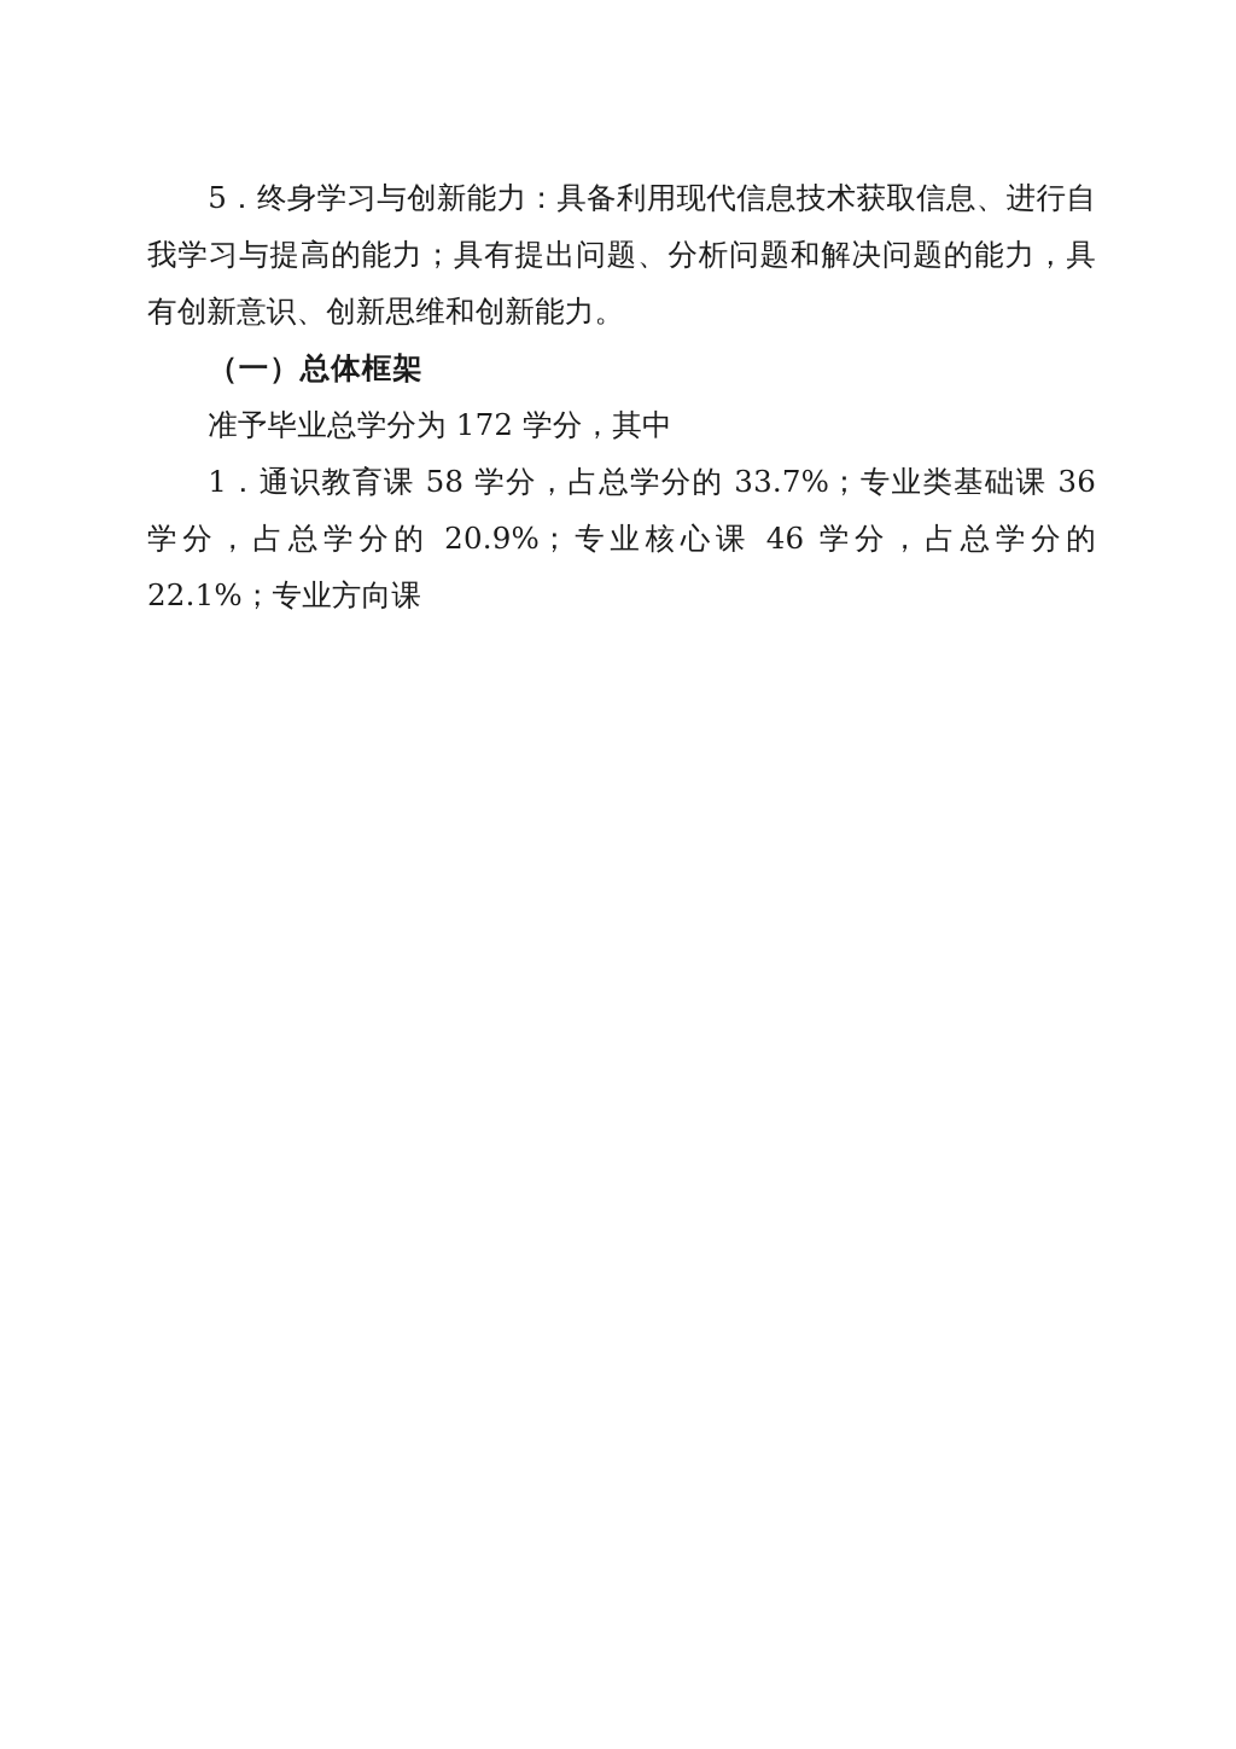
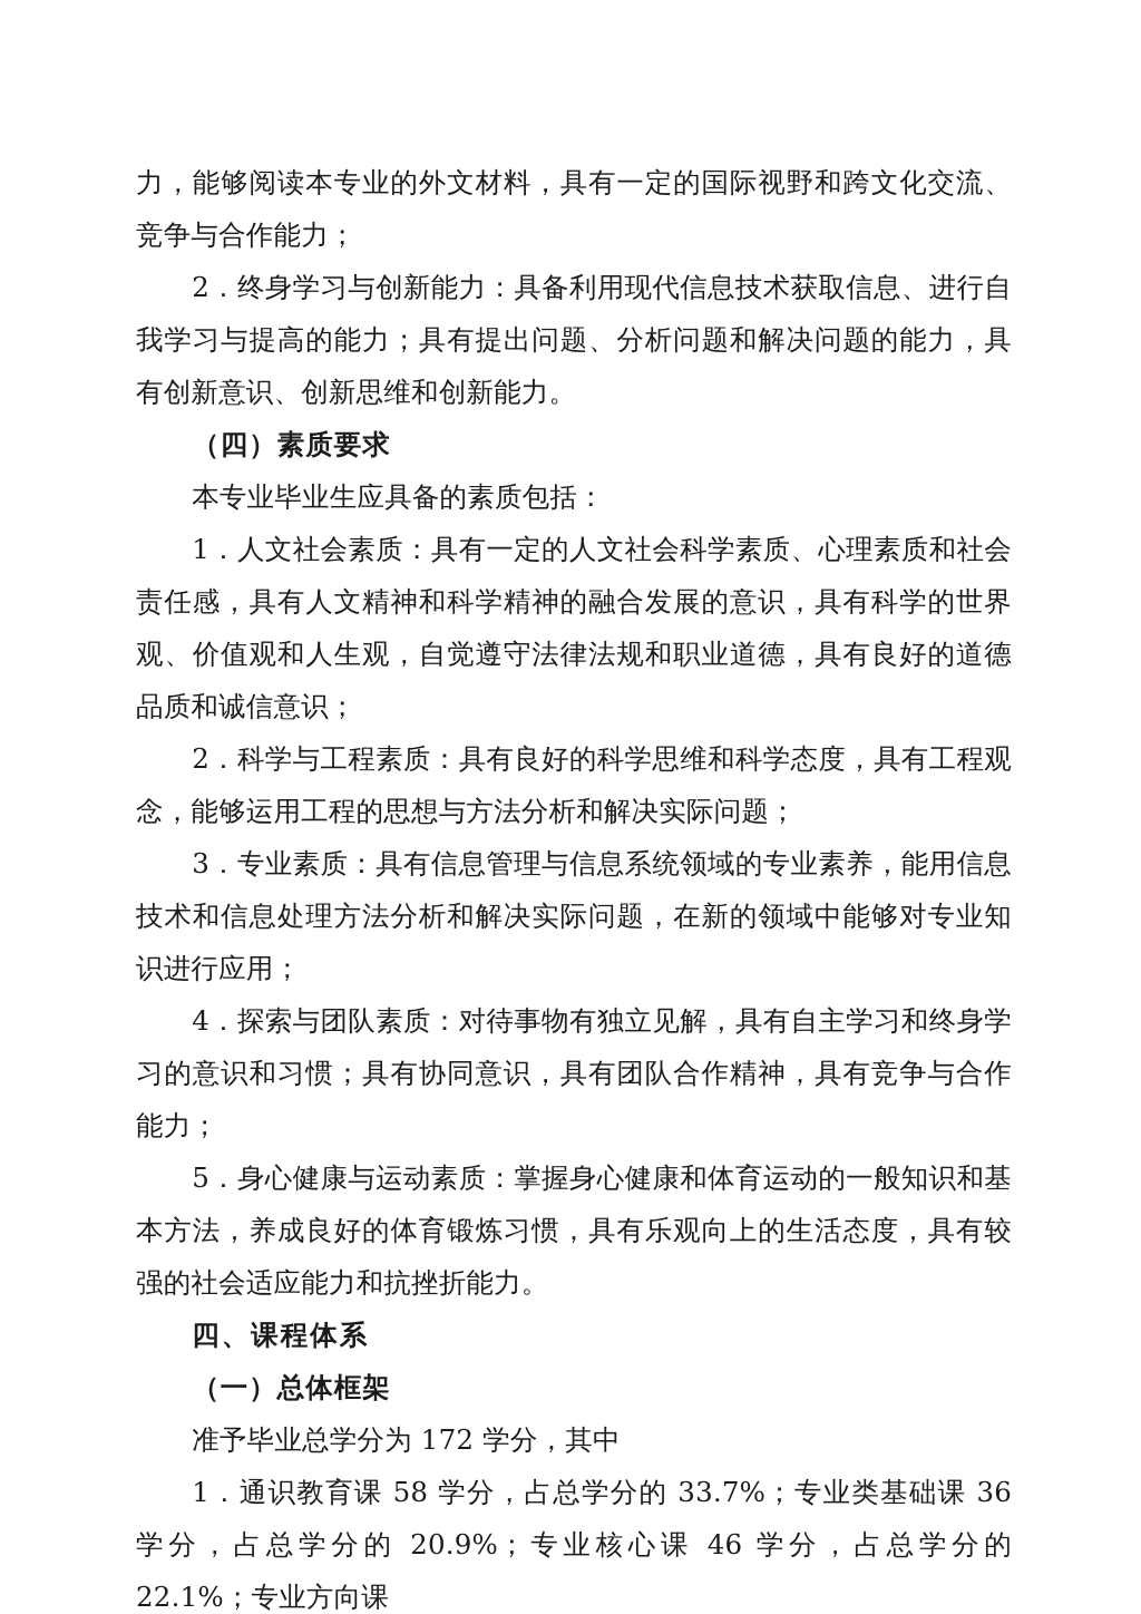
+ 力，能够阅读本专业的外文材料，具有一定的国际视野和跨文化交流、竞争与合作能力；
- 5．终身学习与创新能力：具备利用现代信息技术获取信息、进行自我学习与提高的能力；具有提出问题、分析问题和解决问题的能力，具有创新意识、创新思维和创新能力。
+ 2．终身学习与创新能力：具备利用现代信息技术获取信息、进行自我学习与提高的能力；具有提出问题、分析问题和解决问题的能力，具有创新意识、创新思维和创新能力。
+ （四）素质要求
+ 本专业毕业生应具备的素质包括：
+ 1．人文社会素质：具有一定的人文社会科学素质、心理素质和社会责任感，具有人文精神和科学精神的融合发展的意识，具有科学的世界观、价值观和人生观，自觉遵守法律法规和职业道德，具有良好的道德品质和诚信意识；
+ 2．科学与工程素质：具有良好的科学思维和科学态度，具有工程观念，能够运用工程的思想与方法分析和解决实际问题；
+ 3．专业素质：具有信息管理与信息系统领域的专业素养，能用信息技术和信息处理方法分析和解决实际问题，在新的领域中能够对专业知识进行应用；
+ 4．探索与团队素质：对待事物有独立见解，具有自主学习和终身学习的意识和习惯；具有协同意识，具有团队合作精神，具有竞争与合作能力；
+ 5．身心健康与运动素质：掌握身心健康和体育运动的一般知识和基本方法，养成良好的体育锻炼习惯，具有乐观向上的生活态度，具有较强的社会适应能力和抗挫折能力。
+ 四、课程体系
  （一）总体框架
  准予毕业总学分为 172 学分，其中
  1．通识教育课 58 学分，占总学分的 33.7%；专业类基础课 36 学分，占总学分的 20.9%；专业核心课 46 学分，占总学分的 22.1%；专业方向课
